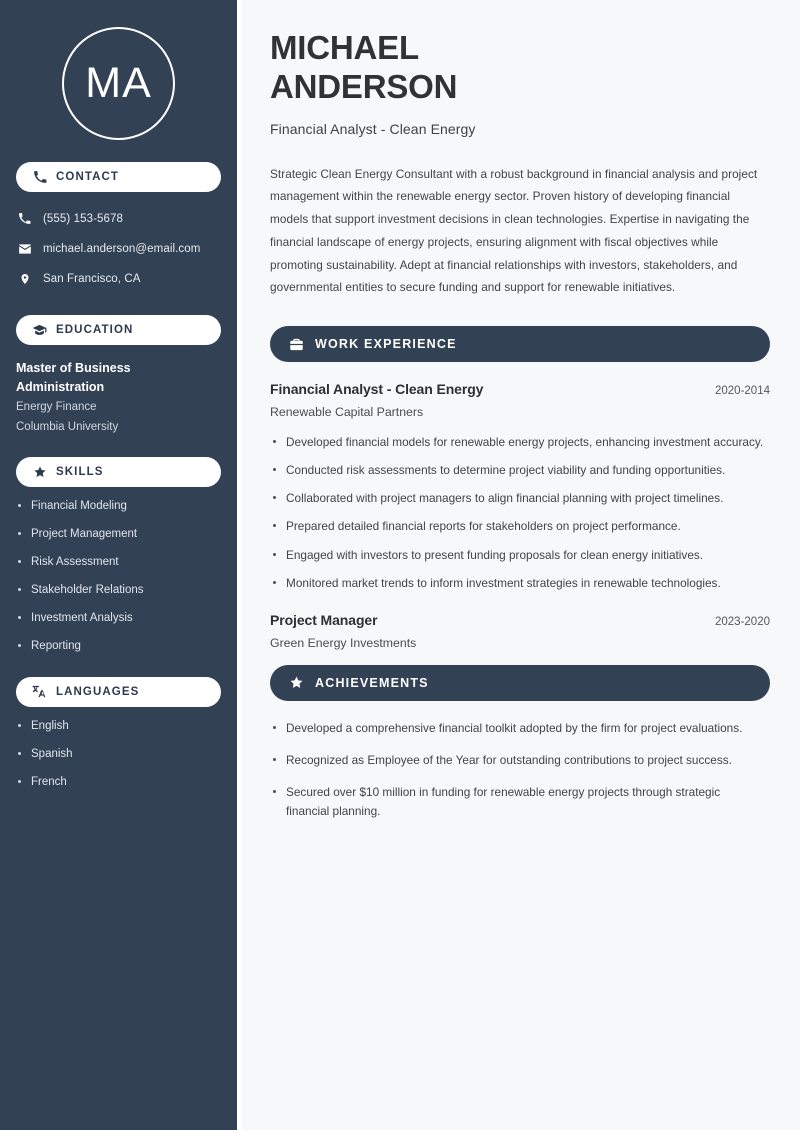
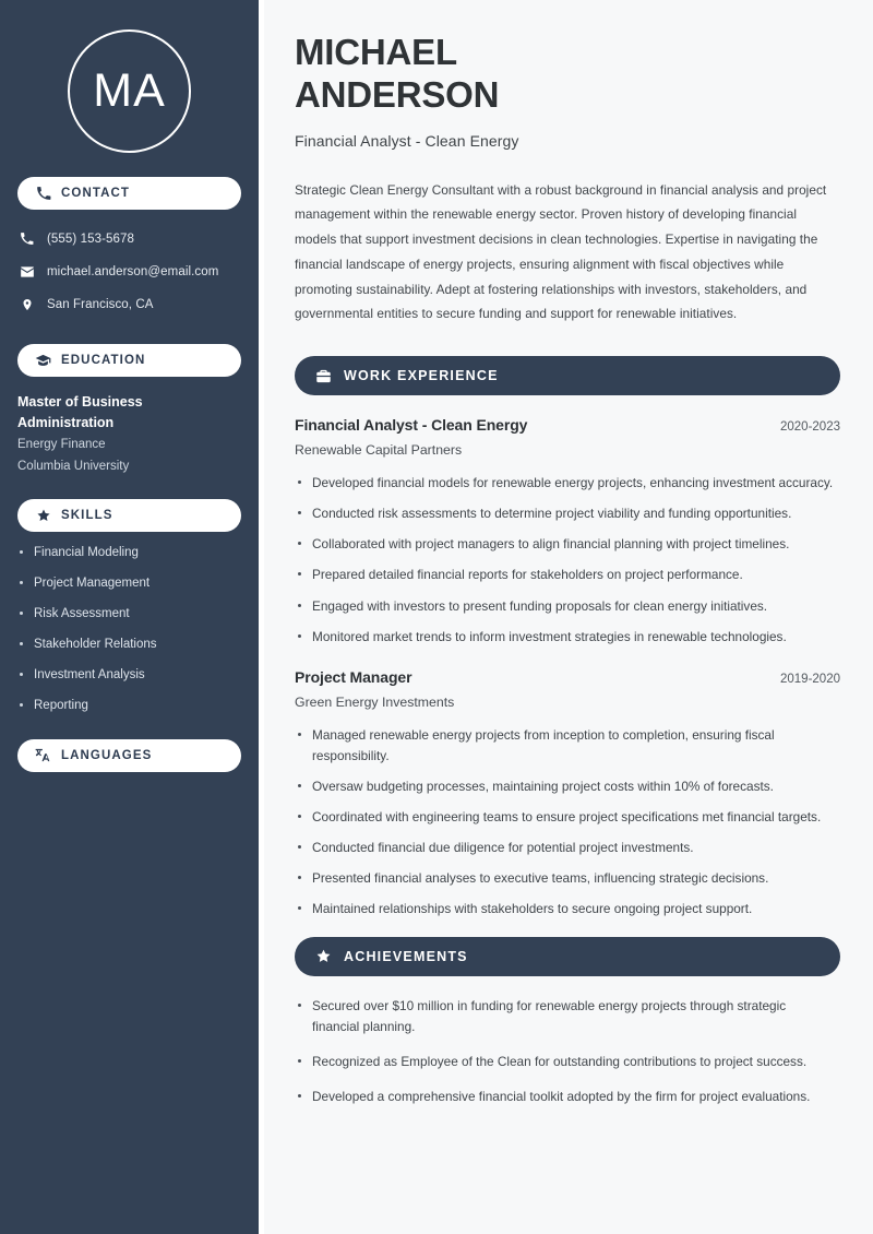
  MA
  CONTACT
  (555) 153-5678
  michael.anderson@email.com
  San Francisco, CA
  EDUCATION
  Master of Business Administration
  Energy Finance
  Columbia University
  SKILLS
  Financial Modeling
  Project Management
  Risk Assessment
  Stakeholder Relations
  Investment Analysis
  Reporting
  LANGUAGES
- English
- Spanish
- French
  MICHAEL
  ANDERSON
  Financial Analyst - Clean Energy
- Strategic Clean Energy Consultant with a robust background in financial analysis and project management within the renewable energy sector. Proven history of developing financial models that support investment decisions in clean technologies. Expertise in navigating the financial landscape of energy projects, ensuring alignment with fiscal objectives while promoting sustainability. Adept at financial relationships with investors, stakeholders, and governmental entities to secure funding and support for renewable initiatives.
+ Strategic Clean Energy Consultant with a robust background in financial analysis and project management within the renewable energy sector. Proven history of developing financial models that support investment decisions in clean technologies. Expertise in navigating the financial landscape of energy projects, ensuring alignment with fiscal objectives while promoting sustainability. Adept at fostering relationships with investors, stakeholders, and governmental entities to secure funding and support for renewable initiatives.
  WORK EXPERIENCE
  Financial Analyst - Clean Energy
- 2020-2014
+ 2020-2023
  Renewable Capital Partners
  Developed financial models for renewable energy projects, enhancing investment accuracy.
  Conducted risk assessments to determine project viability and funding opportunities.
  Collaborated with project managers to align financial planning with project timelines.
  Prepared detailed financial reports for stakeholders on project performance.
  Engaged with investors to present funding proposals for clean energy initiatives.
  Monitored market trends to inform investment strategies in renewable technologies.
  Project Manager
- 2023-2020
+ 2019-2020
  Green Energy Investments
+ Managed renewable energy projects from inception to completion, ensuring fiscal responsibility.
+ Oversaw budgeting processes, maintaining project costs within 10% of forecasts.
+ Coordinated with engineering teams to ensure project specifications met financial targets.
+ Conducted financial due diligence for potential project investments.
+ Presented financial analyses to executive teams, influencing strategic decisions.
+ Maintained relationships with stakeholders to secure ongoing project support.
  ACHIEVEMENTS
- Developed a comprehensive financial toolkit adopted by the firm for project evaluations.
+ Secured over $10 million in funding for renewable energy projects through strategic financial planning.
- Recognized as Employee of the Year for outstanding contributions to project success.
+ Recognized as Employee of the Clean for outstanding contributions to project success.
- Secured over $10 million in funding for renewable energy projects through strategic financial planning.
+ Developed a comprehensive financial toolkit adopted by the firm for project evaluations.
